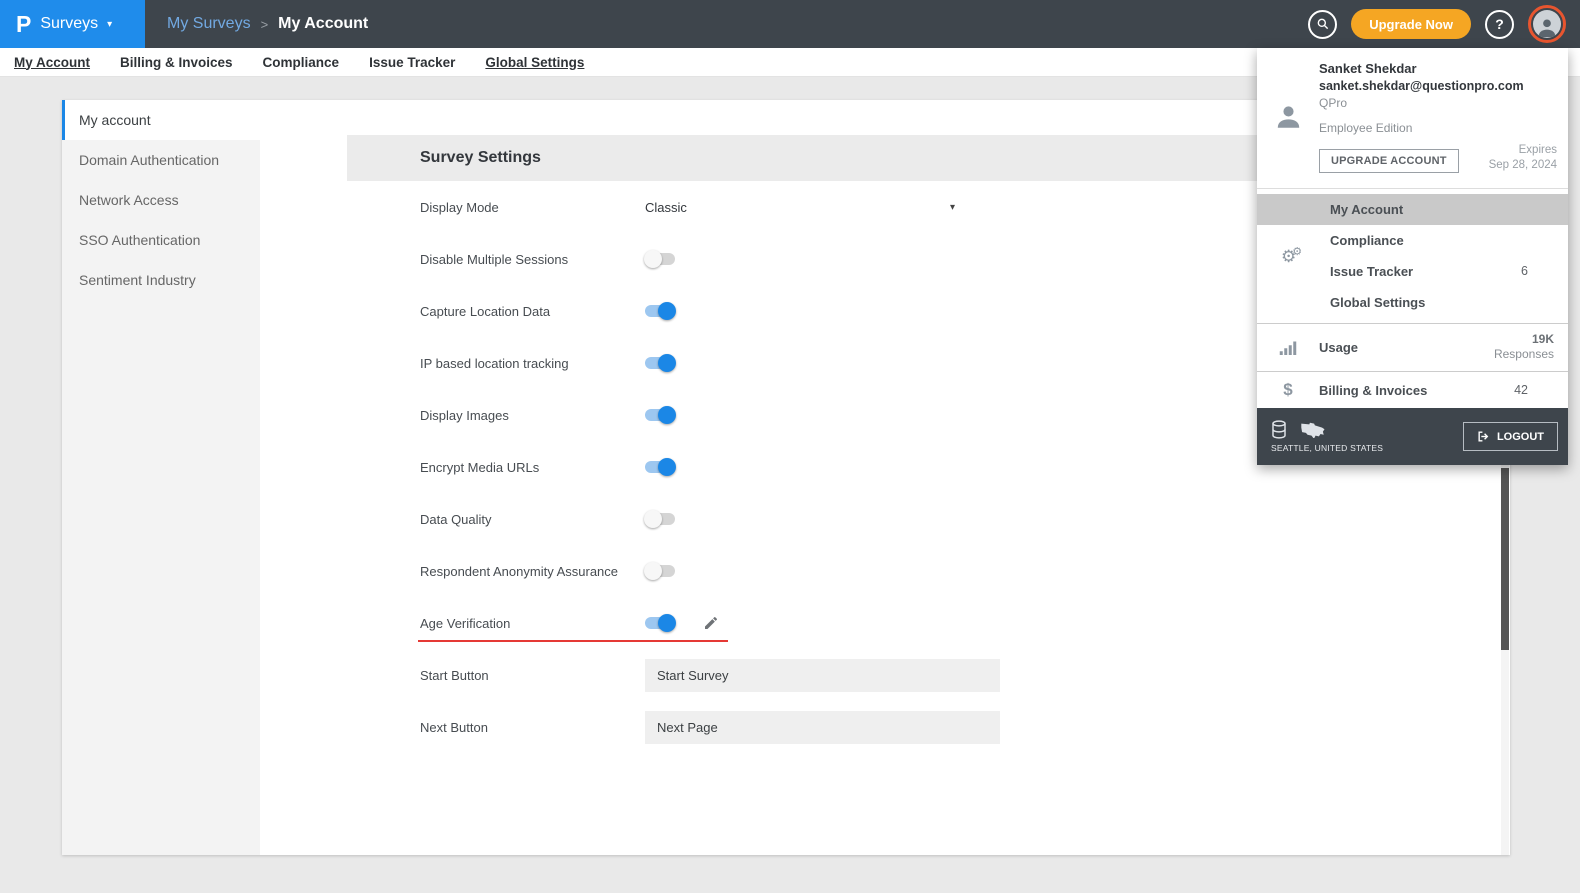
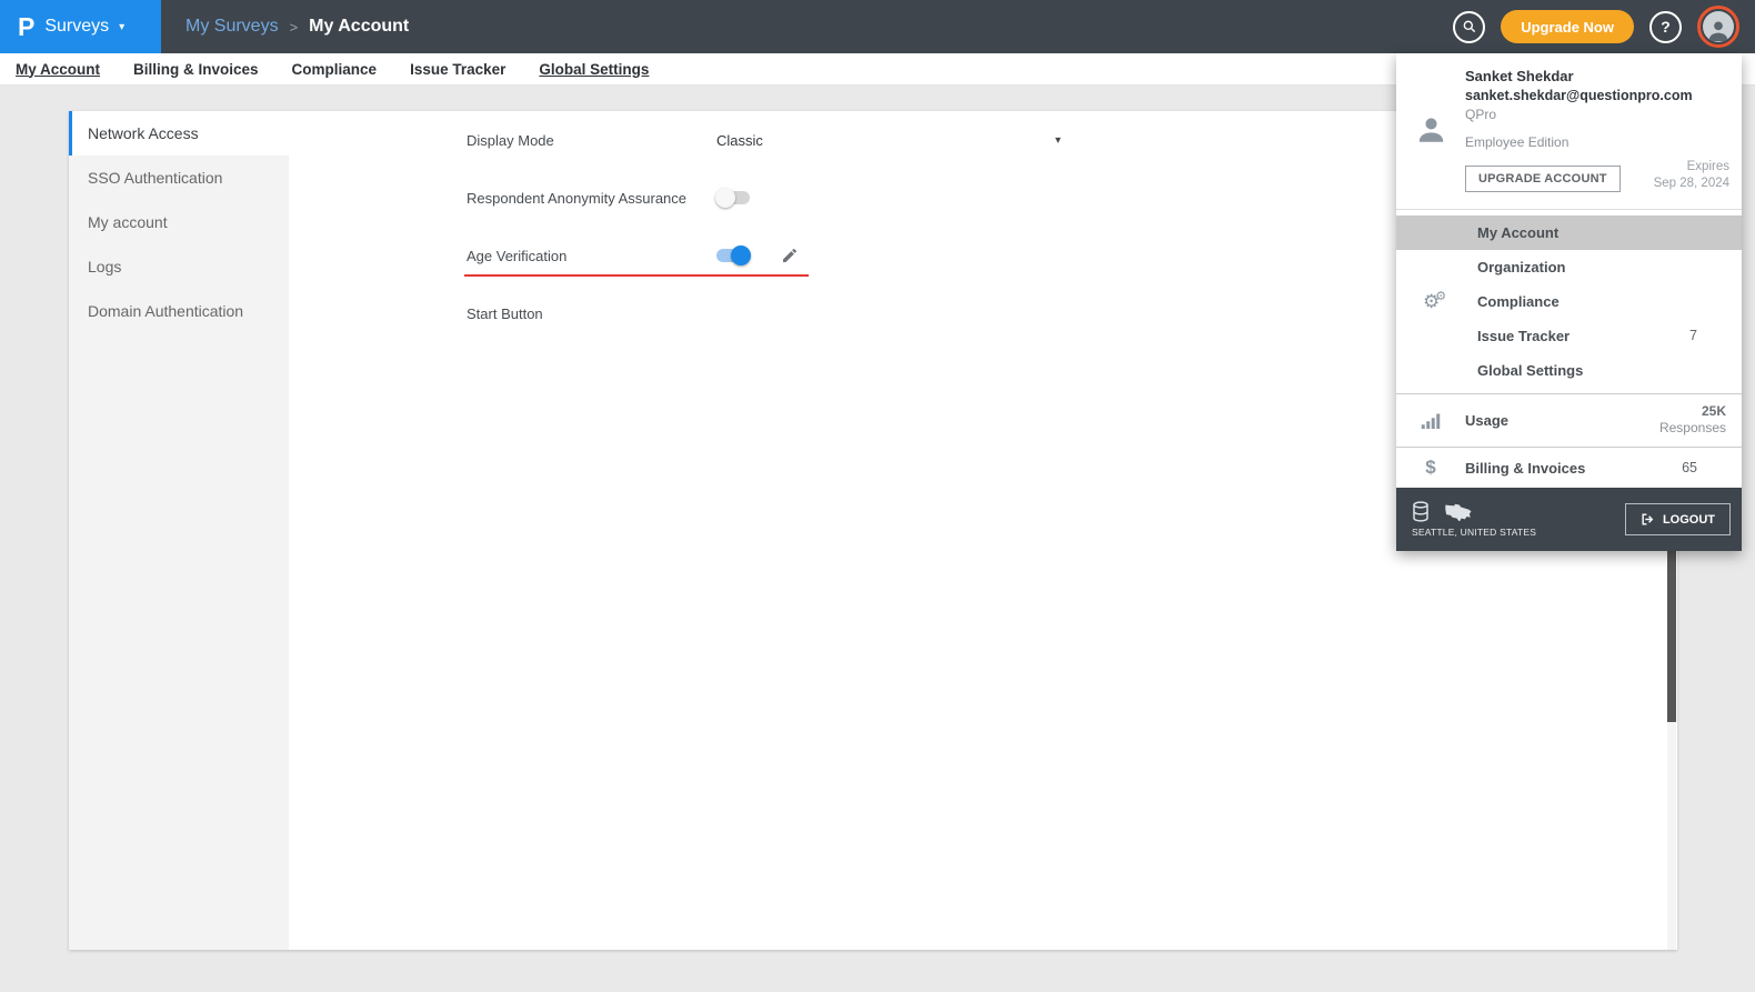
  P
  Surveys
  ▾
  My Surveys
  >
  My Account
  Upgrade Now
  ?
  My Account
  Billing & Invoices
  Compliance
  Issue Tracker
  Global Settings
- My account
+ Network Access
- Domain Authentication
+ SSO Authentication
- Network Access
+ My account
+ Logs
- SSO Authentication
+ Domain Authentication
- Sentiment Industry
- Survey Settings
  Display Mode
  Classic
  ▾
- Disable Multiple Sessions
- Capture Location Data
- IP based location tracking
- Display Images
- Encrypt Media URLs
- Data Quality
  Respondent Anonymity Assurance
  Age Verification
  Start Button
- Start Survey
- Next Button
- Next Page
  Sanket Shekdar
  sanket.shekdar@questionpro.com
  QPro
  Employee Edition
  UPGRADE ACCOUNT
  Expires
  Sep 28, 2024
  ⚙⚙
  My Account
+ Organization
  Compliance
  Issue Tracker
- 6
+ 7
  Global Settings
  Usage
- 19K
+ 25K
  Responses
  $
  Billing & Invoices
- 42
+ 65
  SEATTLE, UNITED STATES
  LOGOUT
